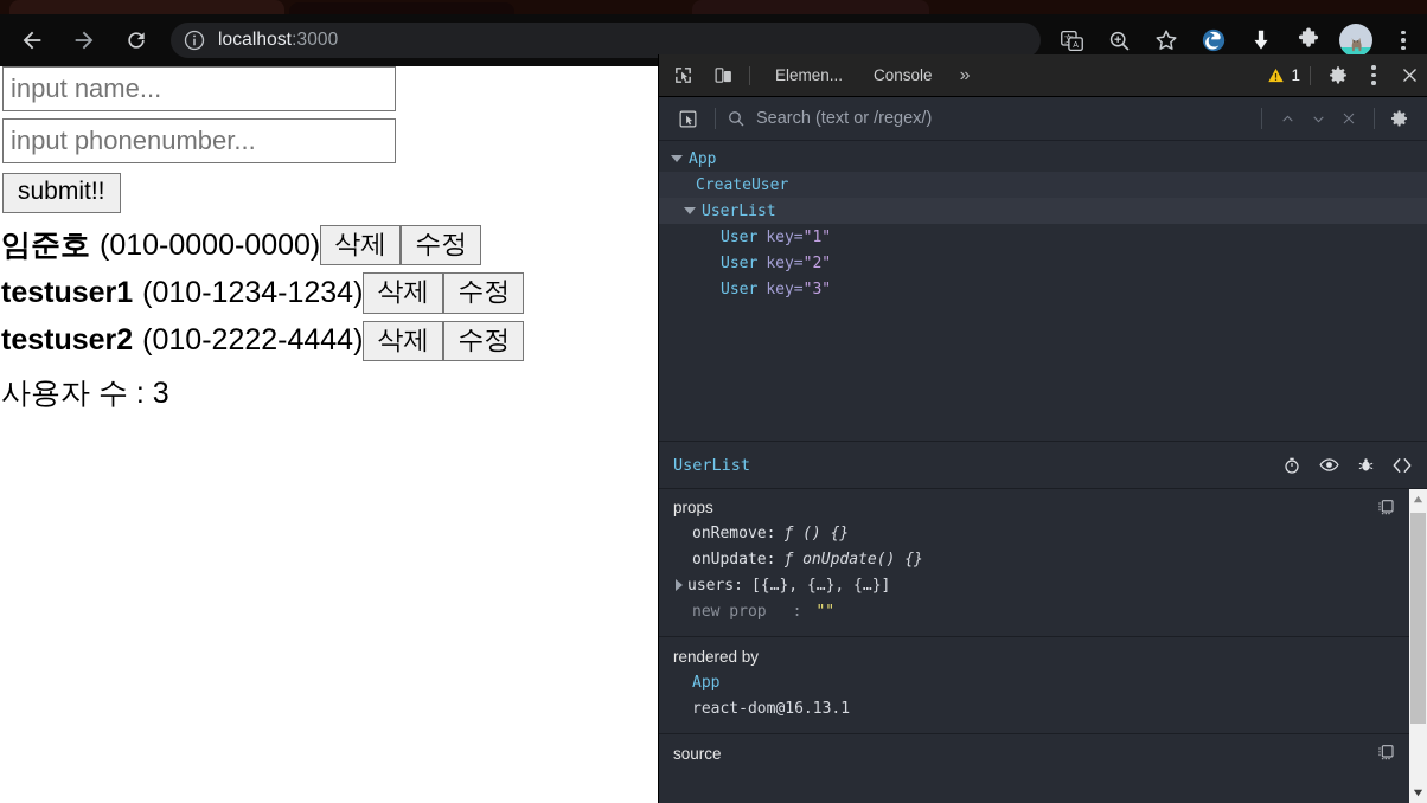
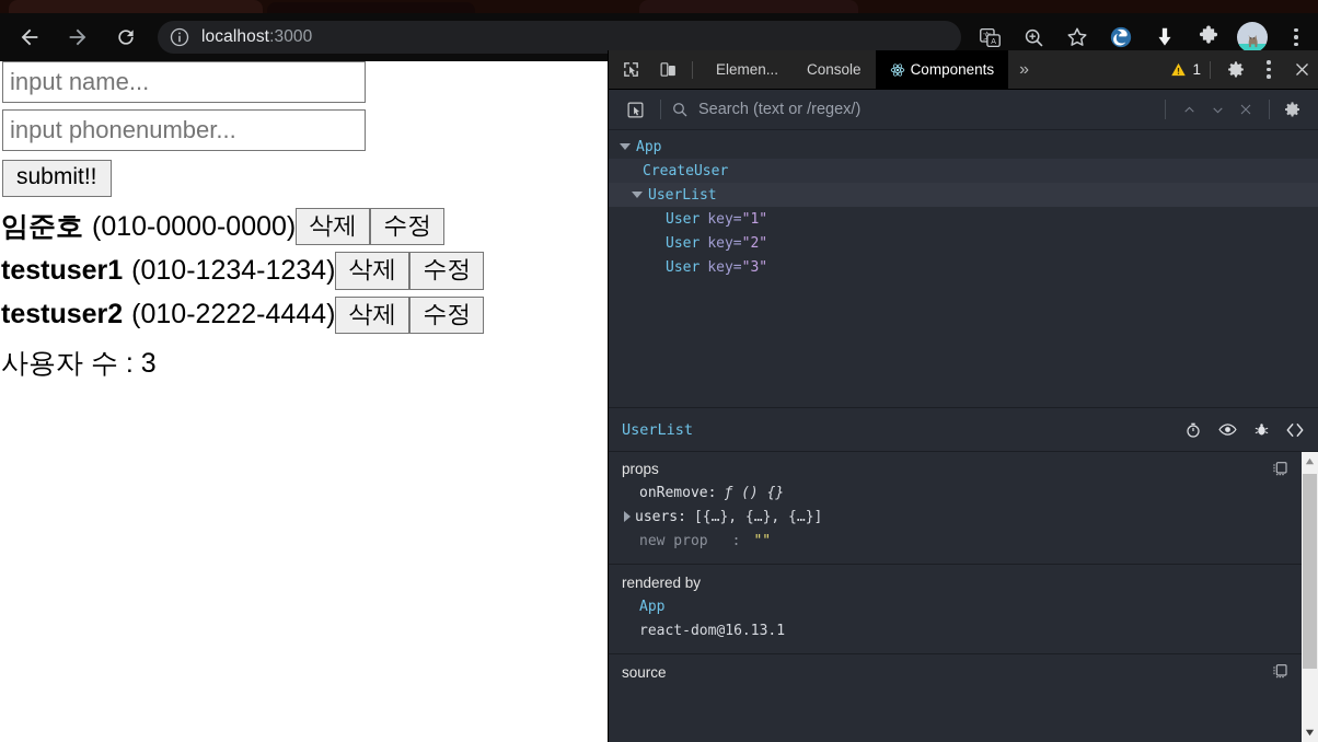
  localhost:3000
  input name...
  input phonenumber...
  submit!!
  임준호
  (010-0000-0000)
  삭제
  수정
  testuser1
  (010-1234-1234)
  삭제
  수정
  testuser2
  (010-2222-4444)
  삭제
  수정
  사용자 수 : 3
  Elemen...
  Console
+ Components
  »
  1
  Search (text or /regex/)
  App
  CreateUser
  UserList
  User
  key=
  "1"
  User
  key=
  "2"
  User
  key=
  "3"
  UserList
  props
  onRemove:
  ƒ () {}
- onUpdate:
- ƒ onUpdate() {}
  users:
  [{…}, {…}, {…}]
  new prop
  :
  ""
  rendered by
  App
  react-dom@16.13.1
  source
